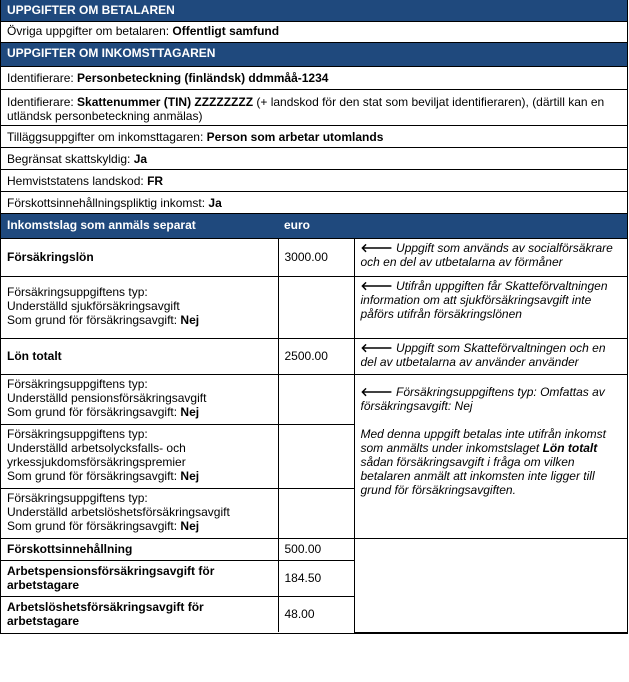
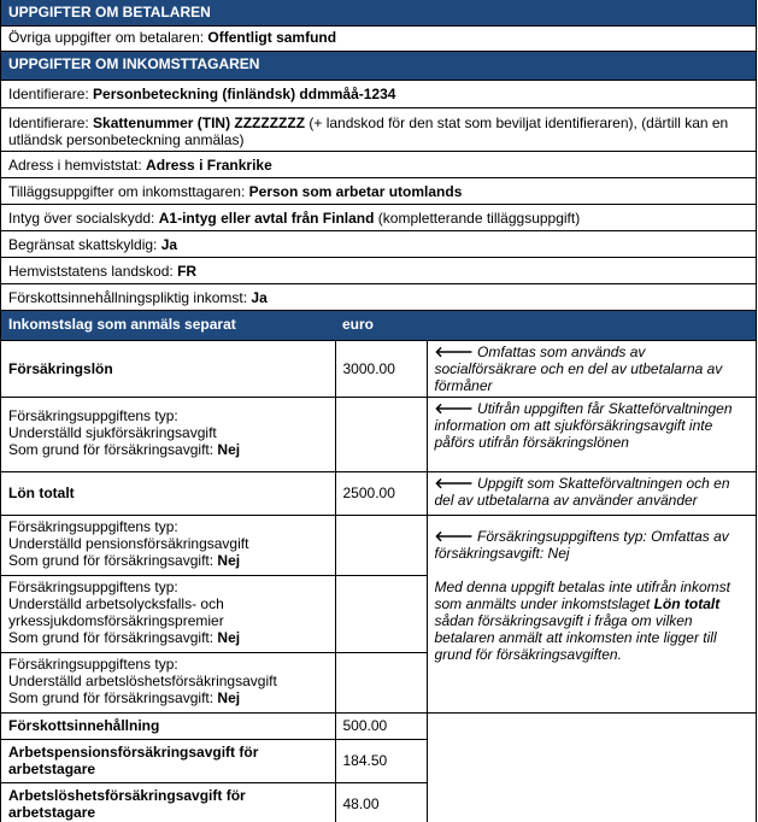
  UPPGIFTER OM BETALAREN
  Övriga uppgifter om betalaren: Offentligt samfund
  UPPGIFTER OM INKOMSTTAGAREN
  Identifierare: Personbeteckning (finländsk) ddmmåå-1234
  Identifierare: Skattenummer (TIN) ZZZZZZZZ (+ landskod för den stat som beviljat identifieraren), (därtill kan en utländsk personbeteckning anmälas)
+ Adress i hemviststat: Adress i Frankrike
  Tilläggsuppgifter om inkomsttagaren: Person som arbetar utomlands
+ Intyg över socialskydd: A1-intyg eller avtal från Finland (kompletterande tilläggsuppgift)
  Begränsat skattskyldig: Ja
  Hemviststatens landskod: FR
  Förskottsinnehållningspliktig inkomst: Ja
  Inkomstslag som anmäls separat	euro
- Försäkringslön	3000.00	🡐 Uppgift som används av socialförsäkrare och en del av utbetalarna av förmåner
+ Försäkringslön	3000.00	🡐 Omfattas som används av socialförsäkrare och en del av utbetalarna av förmåner
  Försäkringsuppgiftens typ: Underställd sjukförsäkringsavgift Som grund för försäkringsavgift: Nej		🡐 Utifrån uppgiften får Skatteförvaltningen information om att sjukförsäkringsavgift inte påförs utifrån försäkringslönen
  Lön totalt	2500.00	🡐 Uppgift som Skatteförvaltningen och en del av utbetalarna av använder använder
  Försäkringsuppgiftens typ: Underställd pensionsförsäkringsavgift Som grund för försäkringsavgift: Nej		🡐 Försäkringsuppgiftens typ: Omfattas av försäkringsavgift: Nej Med denna uppgift betalas inte utifrån inkomst som anmälts under inkomstslaget Lön totalt sådan försäkringsavgift i fråga om vilken betalaren anmält att inkomsten inte ligger till grund för försäkringsavgiften.
  Försäkringsuppgiftens typ: Underställd arbetsolycksfalls- och yrkessjukdomsförsäkringspremier Som grund för försäkringsavgift: Nej
  Försäkringsuppgiftens typ: Underställd arbetslöshetsförsäkringsavgift Som grund för försäkringsavgift: Nej
  Förskottsinnehållning	500.00
  Arbetspensionsförsäkringsavgift för arbetstagare	184.50
  Arbetslöshetsförsäkringsavgift för arbetstagare	48.00
